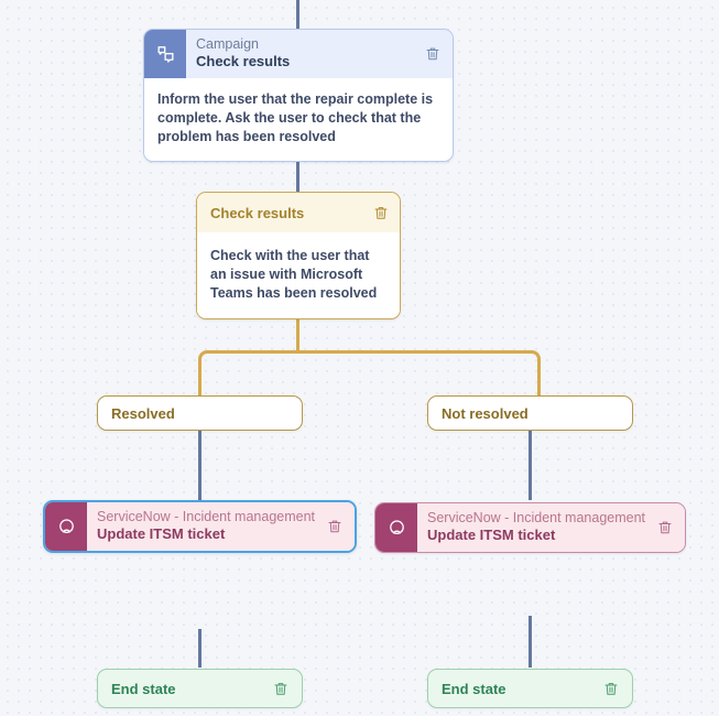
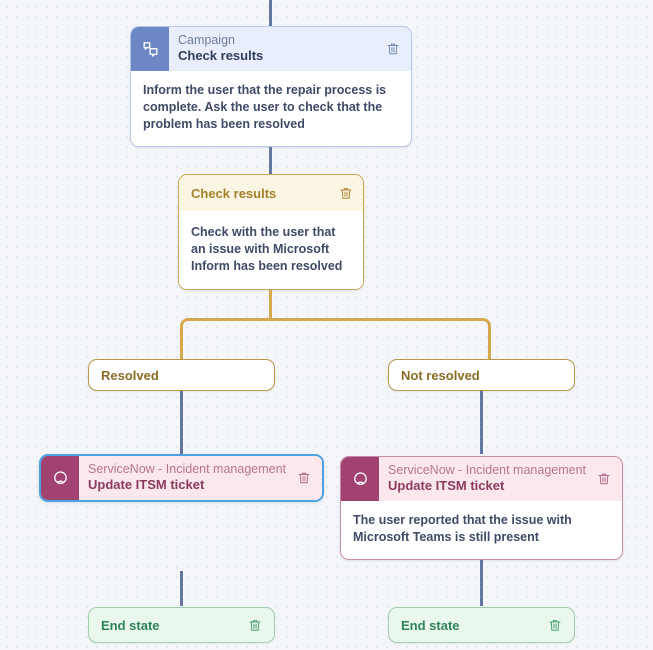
  Campaign
  Check results
- Inform the user that the repair complete is complete. Ask the user to check that the problem has been resolved
+ Inform the user that the repair process is complete. Ask the user to check that the problem has been resolved
  Check results
- Check with the user that an issue with Microsoft Teams has been resolved
+ Check with the user that an issue with Microsoft Inform has been resolved
  Resolved
  Not resolved
  ServiceNow - Incident management
  Update ITSM ticket
  ServiceNow - Incident management
  Update ITSM ticket
+ The user reported that the issue with Microsoft Teams is still present
  End state
  End state
